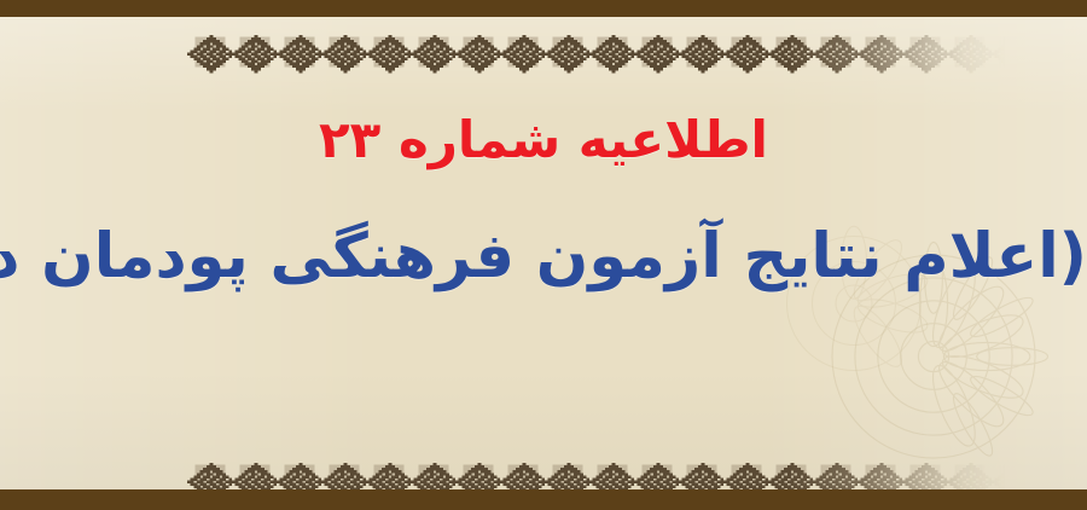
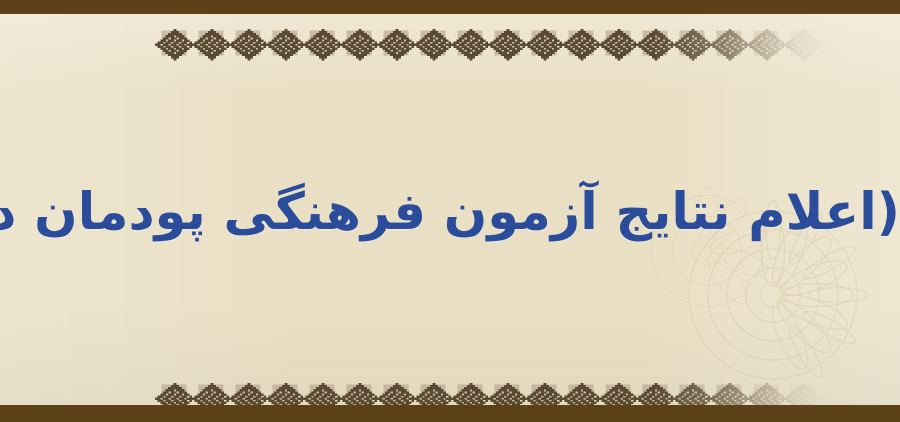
- اطلاعیه شماره ۲۳
  (اعلام نتایج آزمون فرهنگی پودمان د
